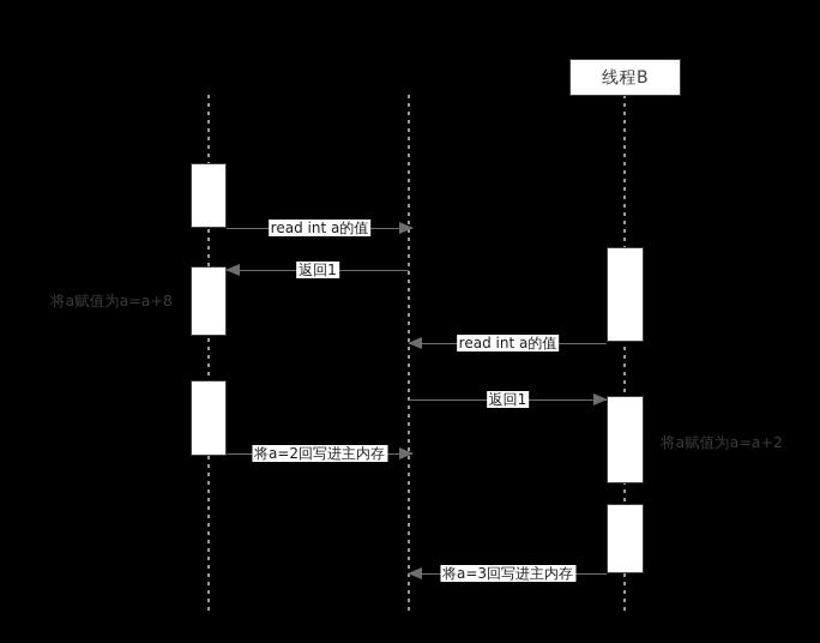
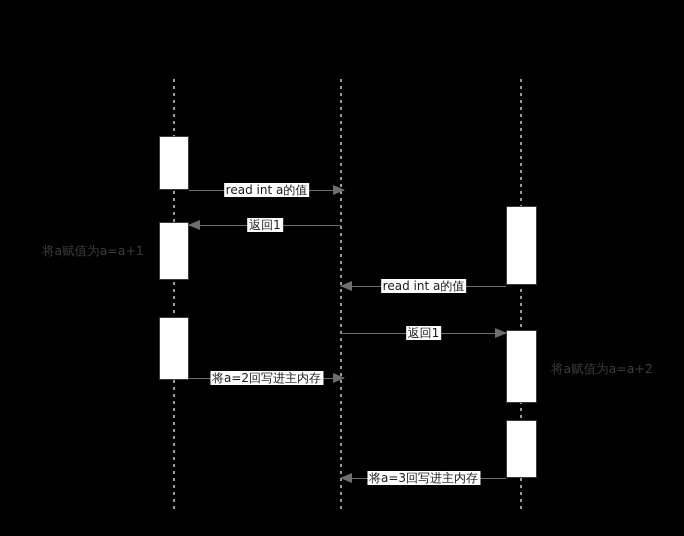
- 线程B
  read int a的值
  返回1
  read int a的值
  返回1
  将a=2回写进主内存
  将a=3回写进主内存
- 将a赋值为a=a+8
+ 将a赋值为a=a+1
  将a赋值为a=a+2
